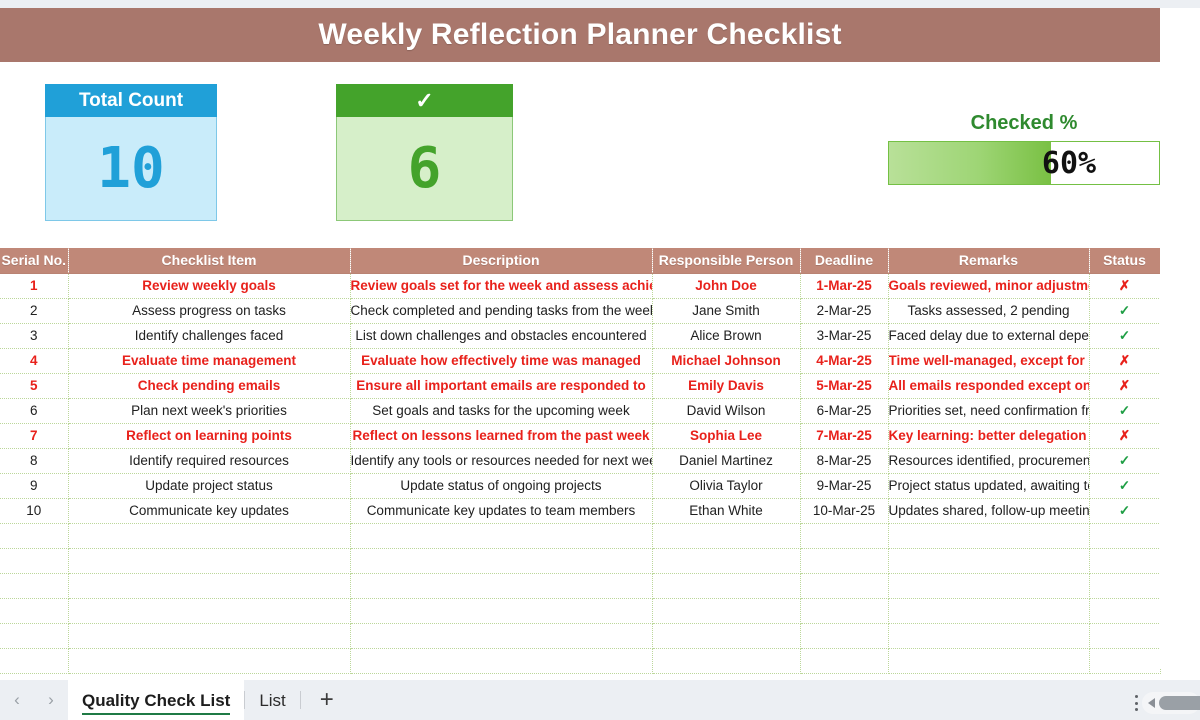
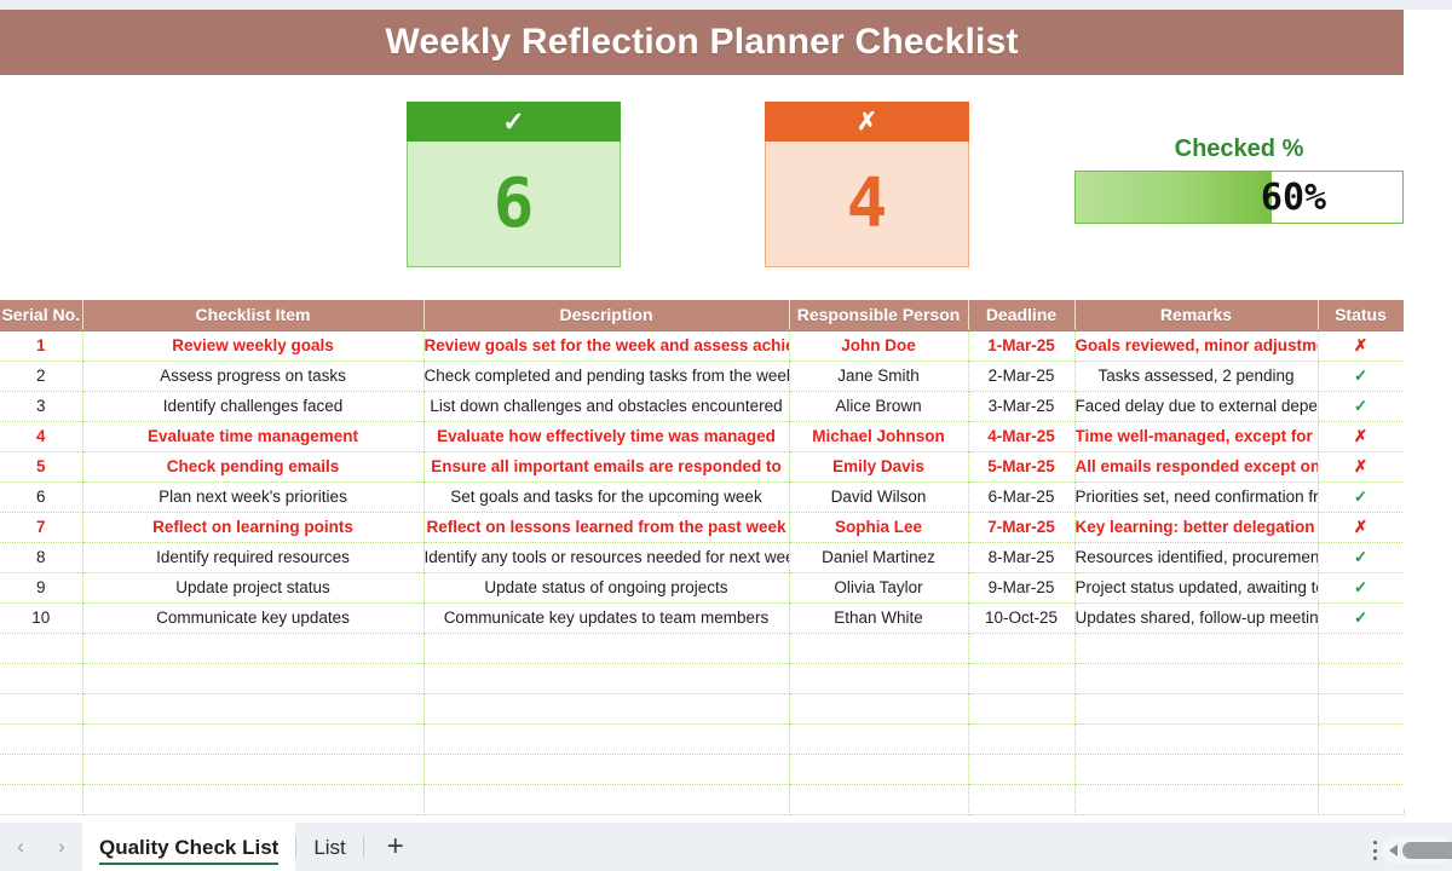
  Weekly Reflection Planner Checklist
- Total Count
- 10
  ✓
  6
+ ✗
+ 4
  Checked %
  60%
  Serial No.	Checklist Item	Description	Responsible Person	Deadline	Remarks	Status
  1	Review weekly goals	Review goals set for the week and assess achi	John Doe	1-Mar-25	Goals reviewed, minor adjustm	✗
  2	Assess progress on tasks	Check completed and pending tasks from the wee	Jane Smith	2-Mar-25	Tasks assessed, 2 pending	✓
  3	Identify challenges faced	List down challenges and obstacles encountered	Alice Brown	3-Mar-25	Faced delay due to external depe	✓
  4	Evaluate time management	Evaluate how effectively time was managed	Michael Johnson	4-Mar-25	Time well-managed, except for	✗
  5	Check pending emails	Ensure all important emails are responded to	Emily Davis	5-Mar-25	All emails responded except on	✗
  6	Plan next week's priorities	Set goals and tasks for the upcoming week	David Wilson	6-Mar-25	Priorities set, need confirmation fr	✓
  7	Reflect on learning points	Reflect on lessons learned from the past week	Sophia Lee	7-Mar-25	Key learning: better delegation	✗
  8	Identify required resources	Identify any tools or resources needed for next we	Daniel Martinez	8-Mar-25	Resources identified, procuremen	✓
  9	Update project status	Update status of ongoing projects	Olivia Taylor	9-Mar-25	Project status updated, awaiting t	✓
- 10	Communicate key updates	Communicate key updates to team members	Ethan White	10-Mar-25	Updates shared, follow-up meetin	✓
+ 10	Communicate key updates	Communicate key updates to team members	Ethan White	10-Oct-25	Updates shared, follow-up meetin	✓
  ‹
  ›
  Quality Check List
  List
  +
